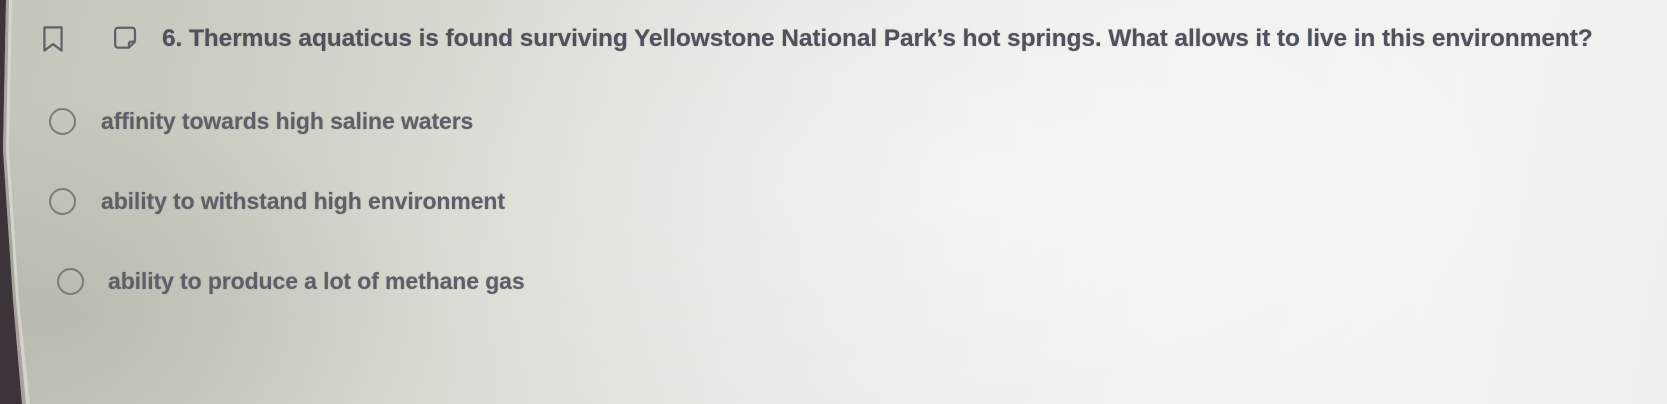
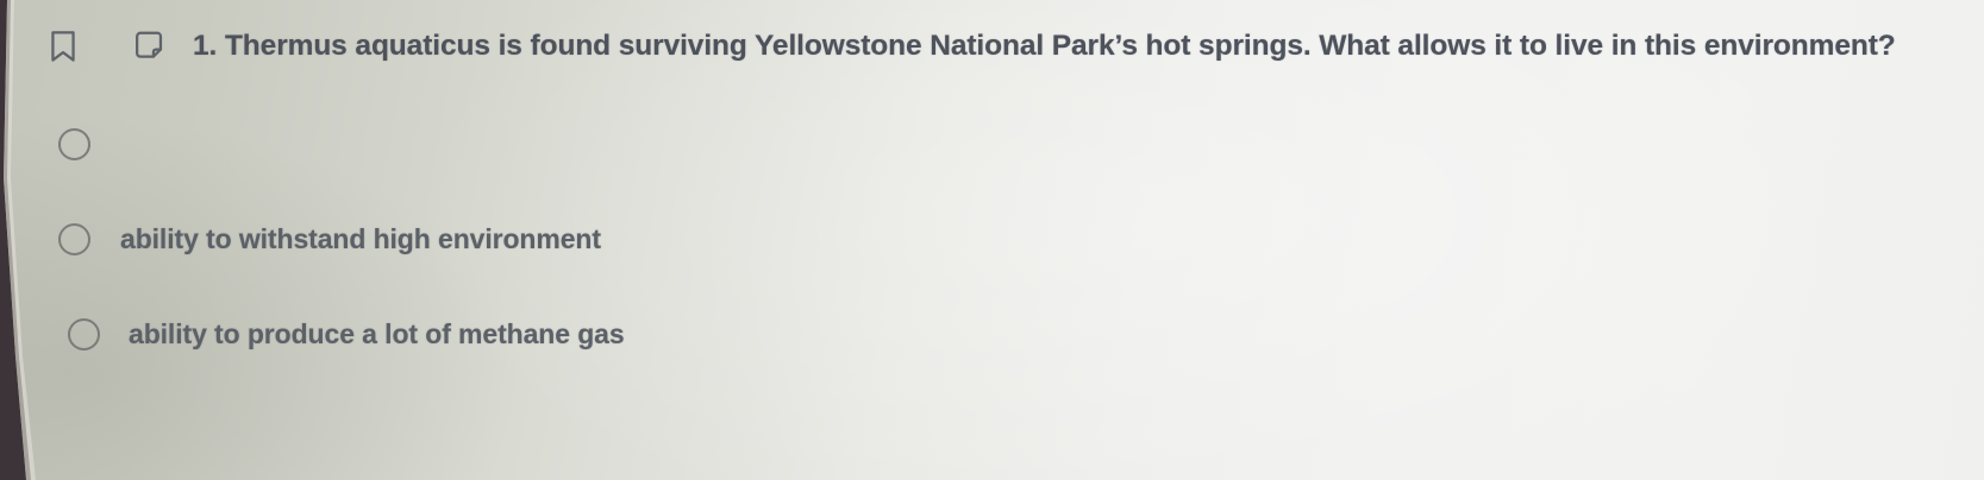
- 6. Thermus aquaticus is found surviving Yellowstone National Park’s hot springs. What allows it to live in this environment?
+ 1. Thermus aquaticus is found surviving Yellowstone National Park’s hot springs. What allows it to live in this environment?
- affinity towards high saline waters
  ability to withstand high environment
  ability to produce a lot of methane gas
